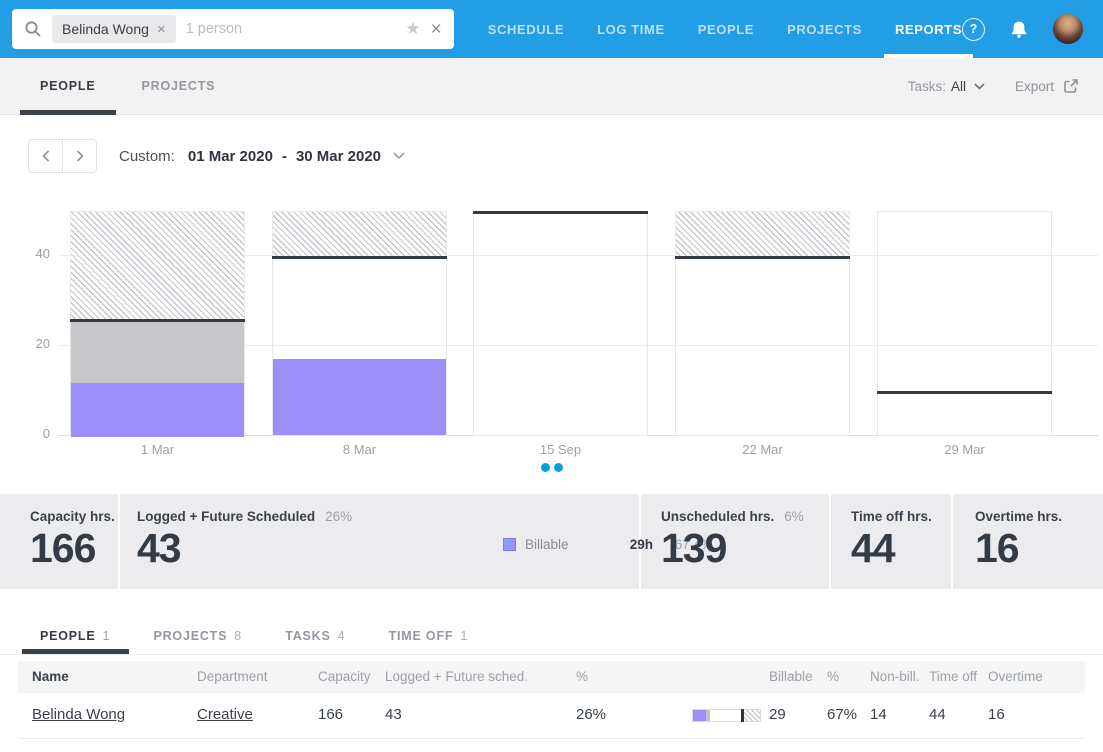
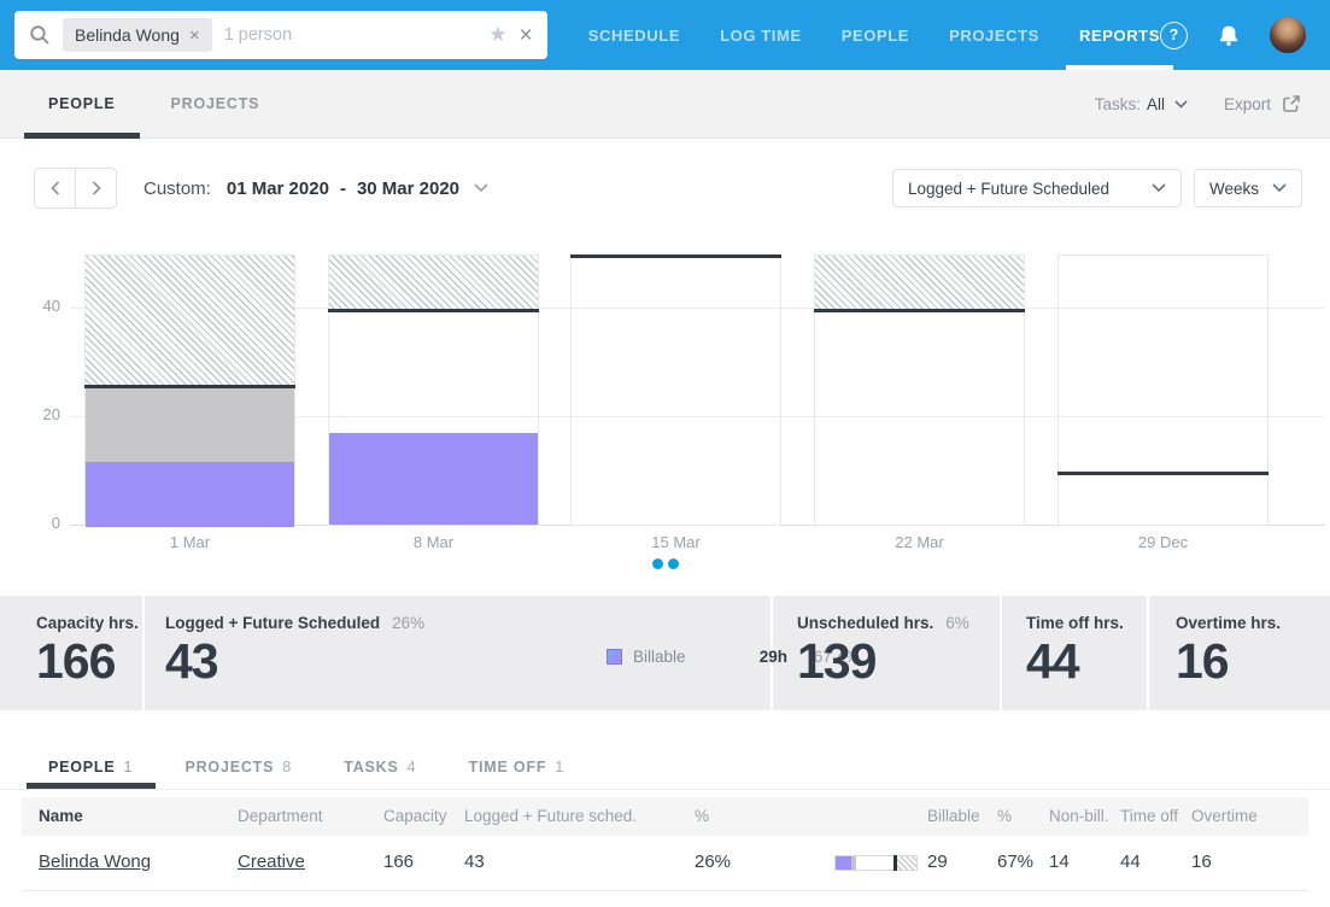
  Belinda Wong
  ×
  1 person
  ★
  ×
  SCHEDULE
  LOG TIME
  PEOPLE
  PROJECTS
  REPORTS
  ?
  PEOPLE
  PROJECTS
  Tasks:
  All
  Export
  Custom:
  01 Mar 2020
  -
  30 Mar 2020
+ Logged + Future Scheduled
+ Weeks
  0
  20
  40
  1 Mar
  8 Mar
- 15 Sep
+ 15 Mar
  22 Mar
- 29 Mar
+ 29 Dec
  Capacity hrs.
  166
  Logged + Future Scheduled 26%
  43
  Billable
  29h
  67.4%
  Unscheduled hrs. 6%
  139
  Time off hrs.
  44
  Overtime hrs.
  16
  PEOPLE
  1
  PROJECTS
  8
  TASKS
  4
  TIME OFF
  1
  Name
  Department
  Capacity
  Logged + Future sched.
  %
  Billable
  %
  Non-bill.
  Time off
  Overtime
  Belinda Wong
  Creative
  166
  43
  26%
  29
  67%
  14
  44
  16
